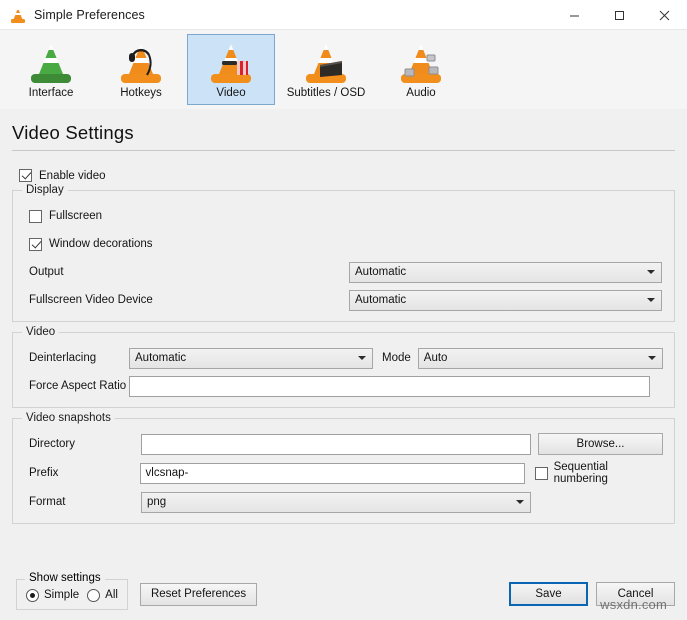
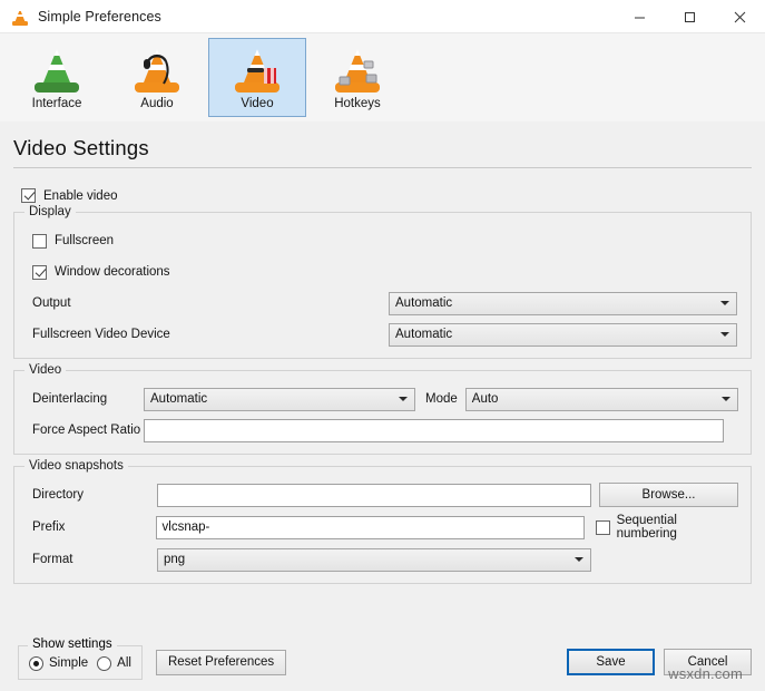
  Simple Preferences
  Interface
- Hotkeys
+ Audio
  Video
- Subtitles / OSD
- Audio
+ Hotkeys
  Video Settings
  Enable video
  Display
  Fullscreen
  Window decorations
  Output
  Automatic
  Fullscreen Video Device
  Automatic
  Video
  Deinterlacing
  Automatic
  Mode
  Auto
  Force Aspect Ratio
  Video snapshots
  Directory
  Browse...
  Prefix
  vlcsnap-
  Sequential numbering
  Format
  png
  Show settings
  Simple
  All
  Reset Preferences
  Save
  Cancel
  wsxdn.com
